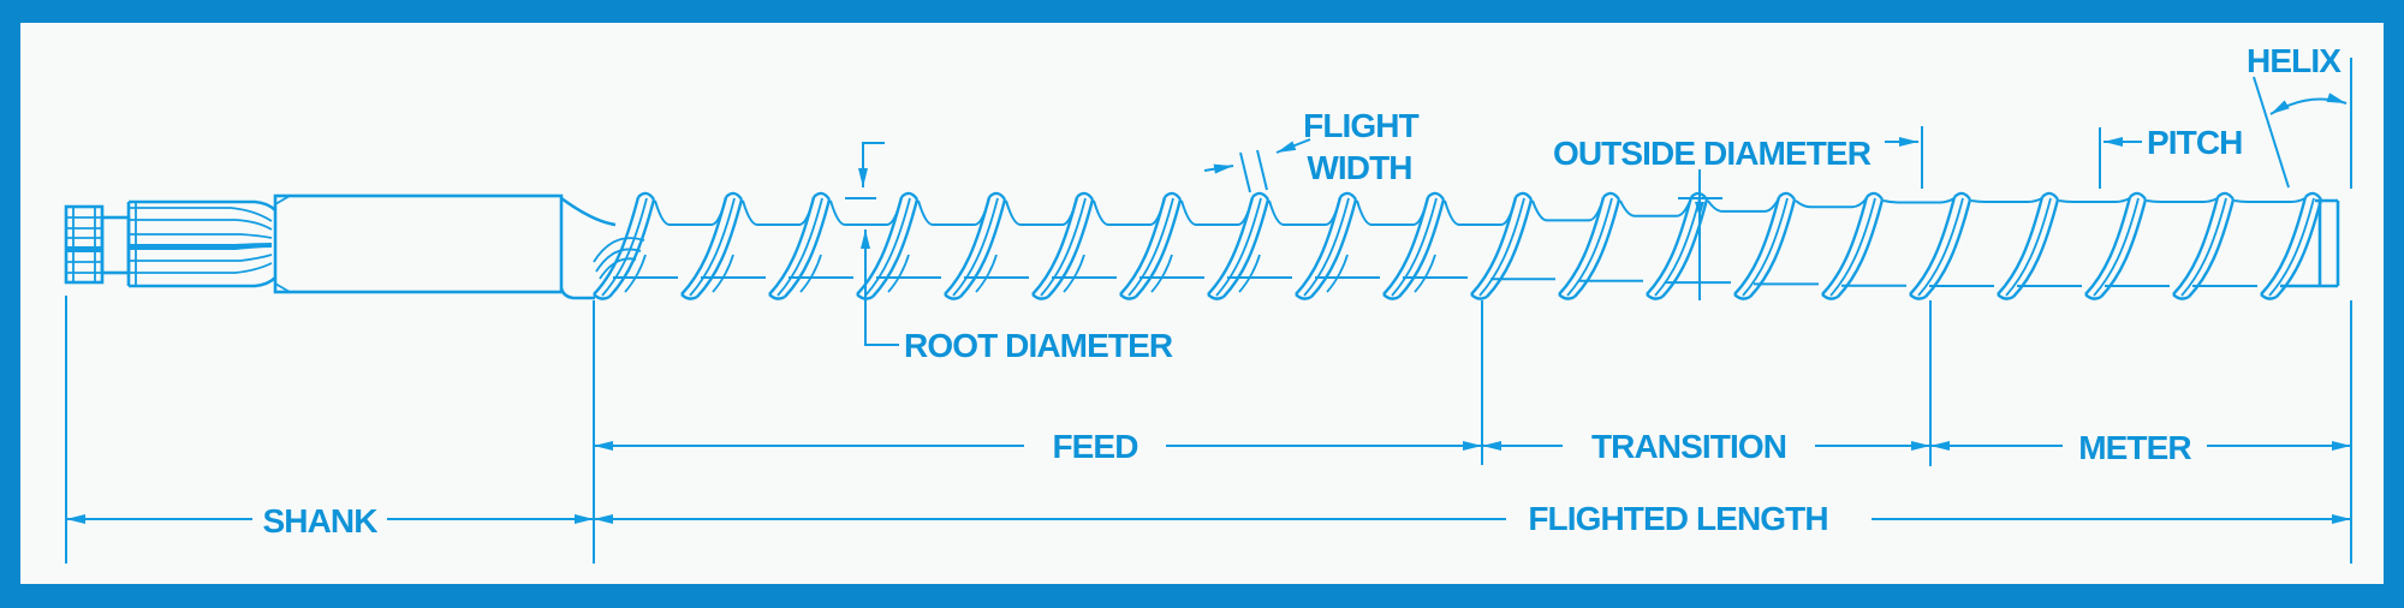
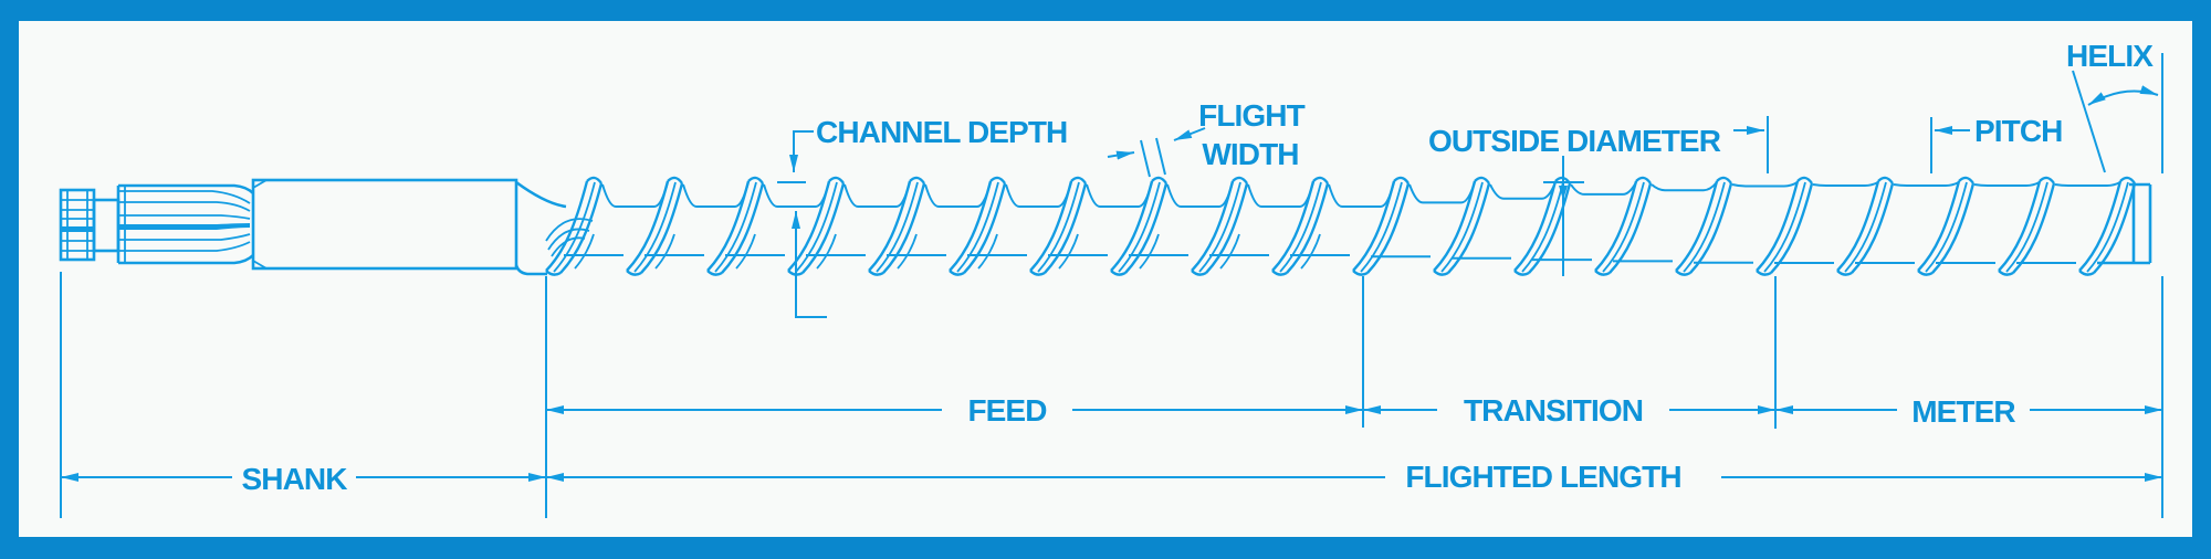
+ CHANNEL DEPTH
  FLIGHT
  WIDTH
  OUTSIDE DIAMETER
  PITCH
  HELIX
- ROOT DIAMETER
  SHANK
  FEED
  TRANSITION
  METER
  FLIGHTED LENGTH
